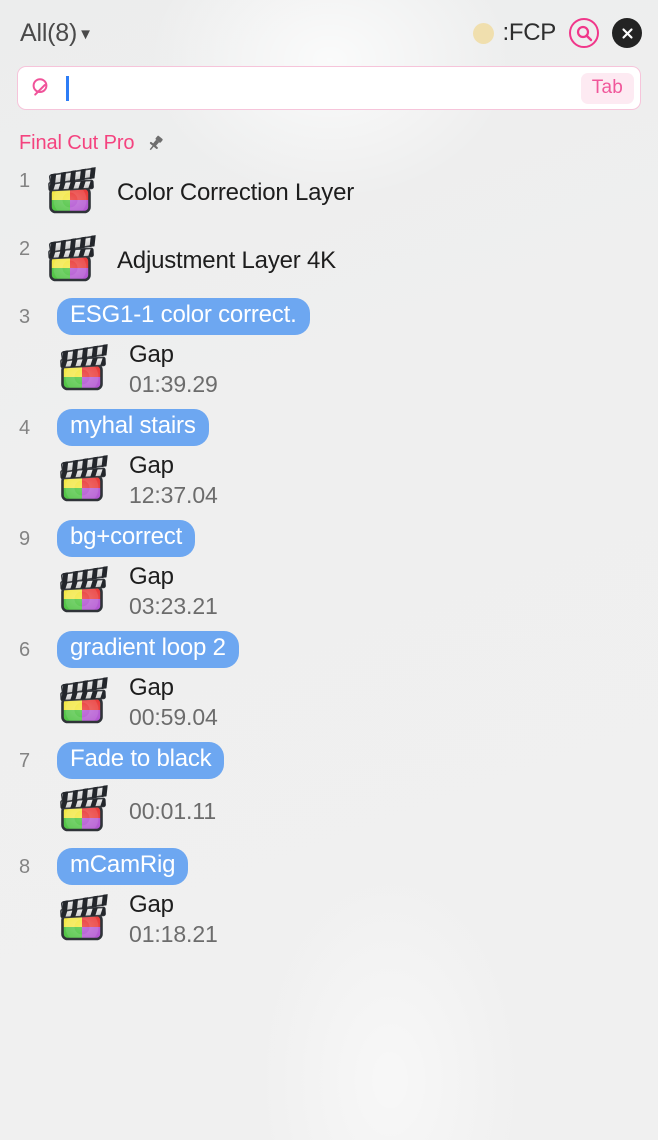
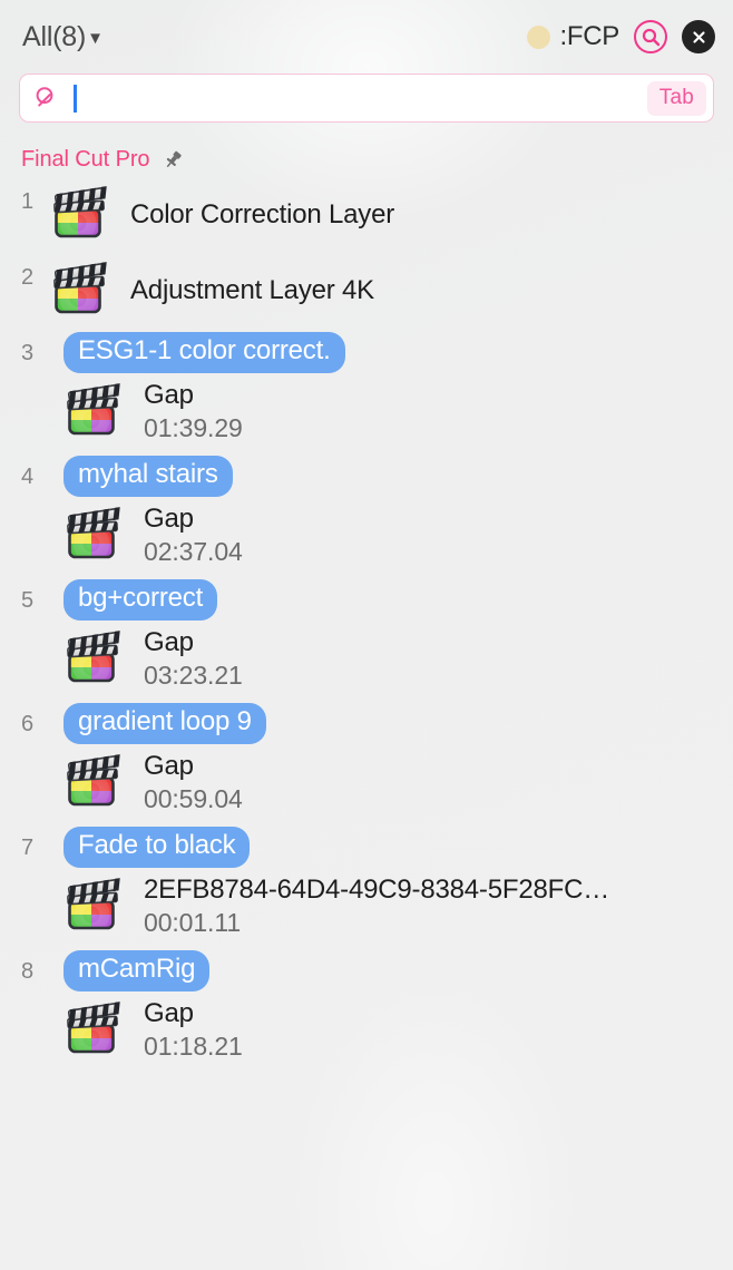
  All(8)
  ▼
  :FCP
  Tab
  Final Cut Pro
  1
  Color Correction Layer
  2
  Adjustment Layer 4K
  3
  ESG1-1 color correct.
  Gap
  01:39.29
  4
  myhal stairs
  Gap
- 12:37.04
+ 02:37.04
- 9
+ 5
  bg+correct
  Gap
  03:23.21
  6
- gradient loop 2
+ gradient loop 9
  Gap
  00:59.04
  7
  Fade to black
+ 2EFB8784-64D4-49C9-8384-5F28FC…
  00:01.11
  8
  mCamRig
  Gap
  01:18.21
